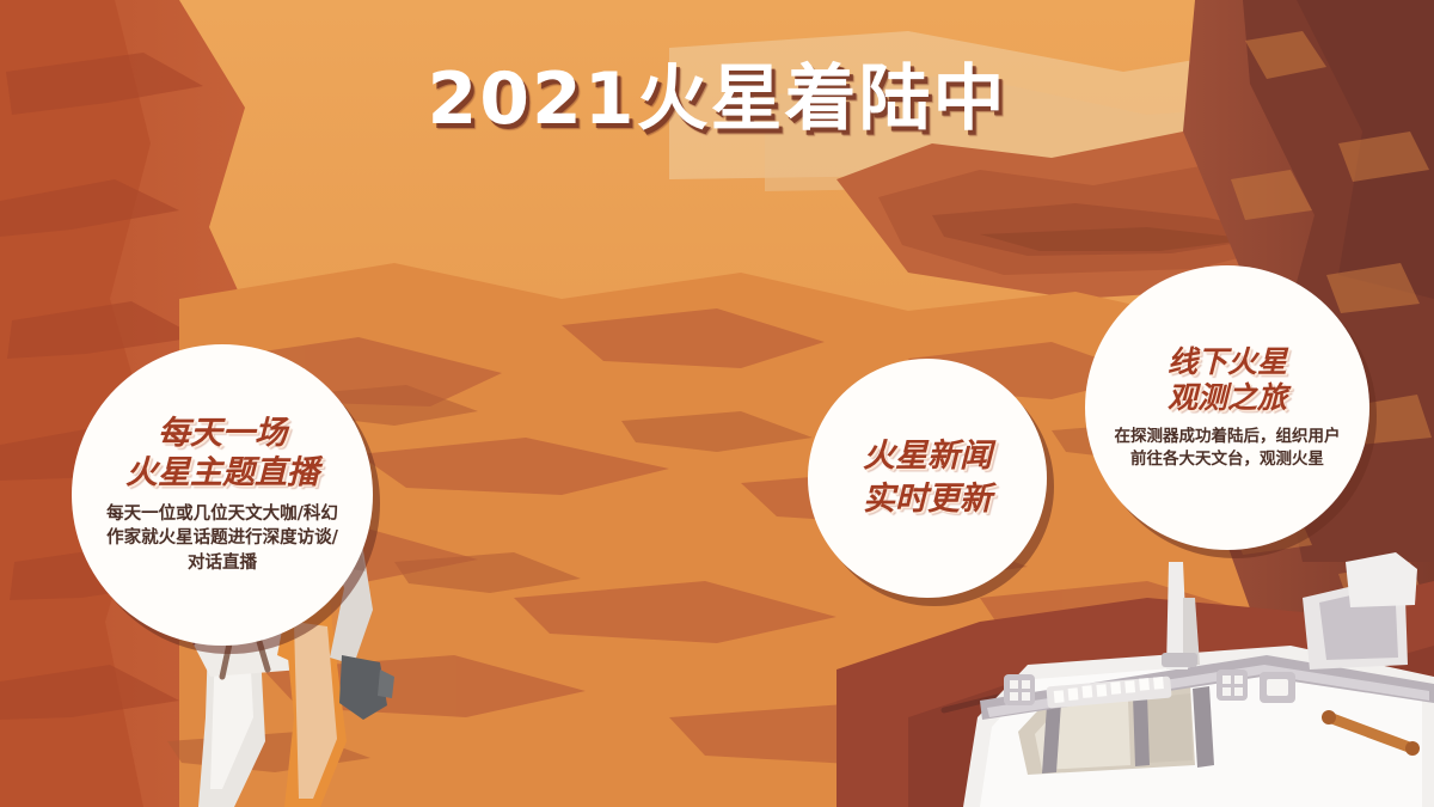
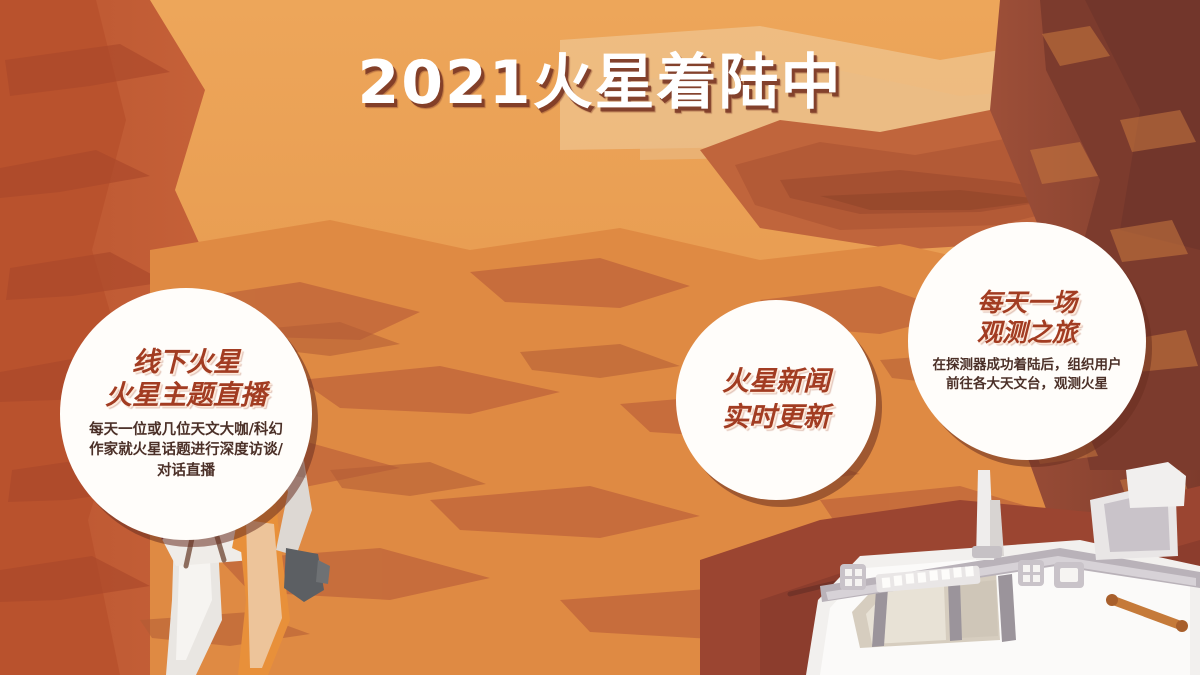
  2021火星着陆中
- 每天一场
+ 线下火星
  火星主题直播
  每天一位或几位天文大咖/科幻作家就火星话题进行深度访谈/对话直播
  火星新闻
  实时更新
- 线下火星
+ 每天一场
  观测之旅
  在探测器成功着陆后，组织用户前往各大天文台，观测火星
